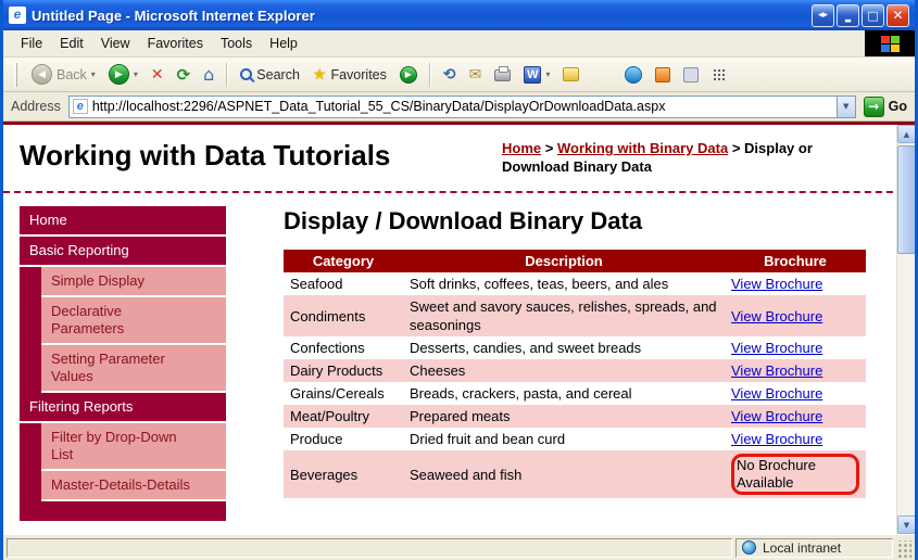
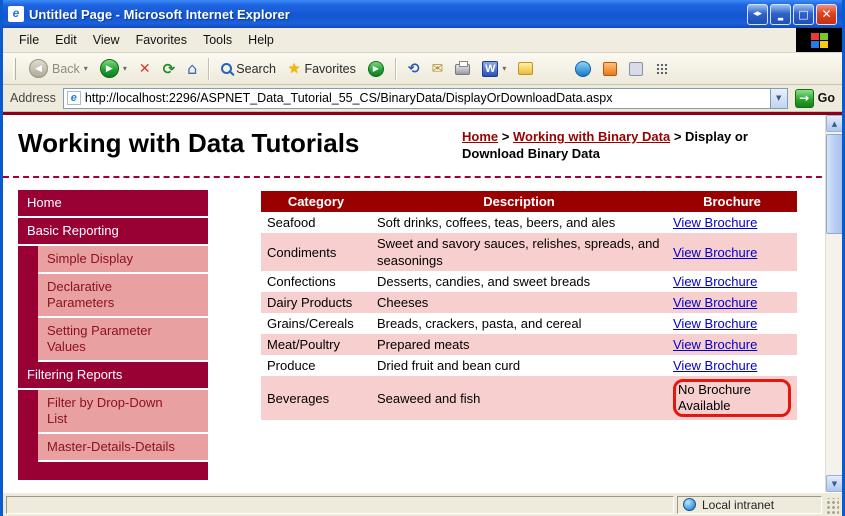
  e
  Untitled Page - Microsoft Internet Explorer
  ◂▸
  ▬
  □
  ✕
  File
  Edit
  View
  Favorites
  Tools
  Help
  ◀
  Back
  ▾
  ▶
  ▾
  ✕
  ⟳
  ⌂
  Search
  ★
  Favorites
  ▶
  ⟲
  ✉
  W
  ▾
  Address
  e
  http://localhost:2296/ASPNET_Data_Tutorial_55_CS/BinaryData/DisplayOrDownloadData.aspx
  ▼
  →
  Go
  Working with Data Tutorials
  Home > Working with Binary Data > Display or Download Binary Data
  Home
  Basic Reporting
  Simple Display
  Declarative Parameters
  Setting Parameter Values
  Filtering Reports
  Filter by Drop-Down List
  Master-Details-Details
- Display / Download Binary Data
  Category	Description	Brochure
  Seafood	Soft drinks, coffees, teas, beers, and ales	View Brochure
  Condiments	Sweet and savory sauces, relishes, spreads, and seasonings	View Brochure
  Confections	Desserts, candies, and sweet breads	View Brochure
  Dairy Products	Cheeses	View Brochure
  Grains/Cereals	Breads, crackers, pasta, and cereal	View Brochure
  Meat/Poultry	Prepared meats	View Brochure
  Produce	Dried fruit and bean curd	View Brochure
  Beverages	Seaweed and fish	No Brochure Available
  ▲
  ▼
  Local intranet
